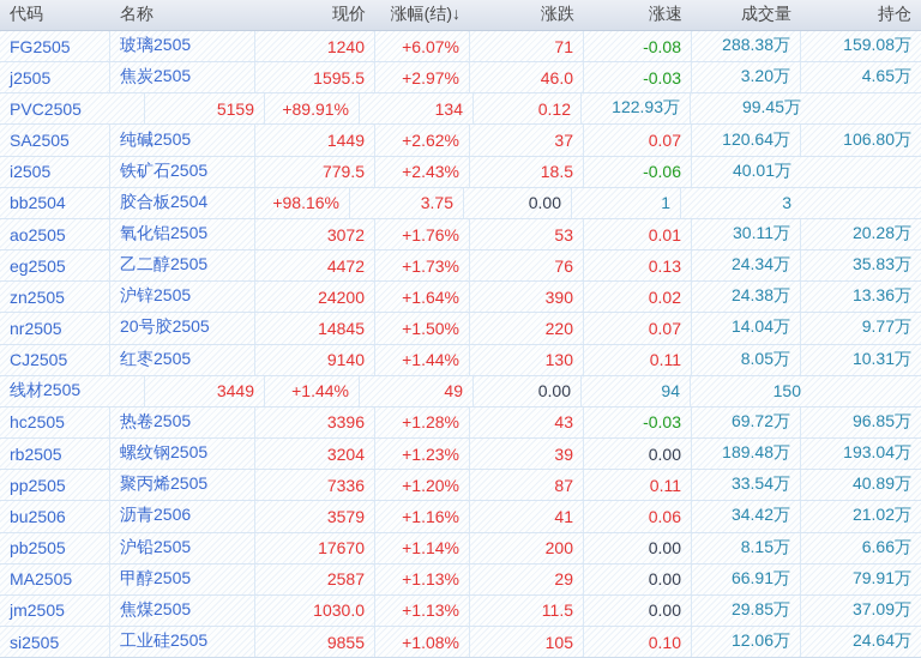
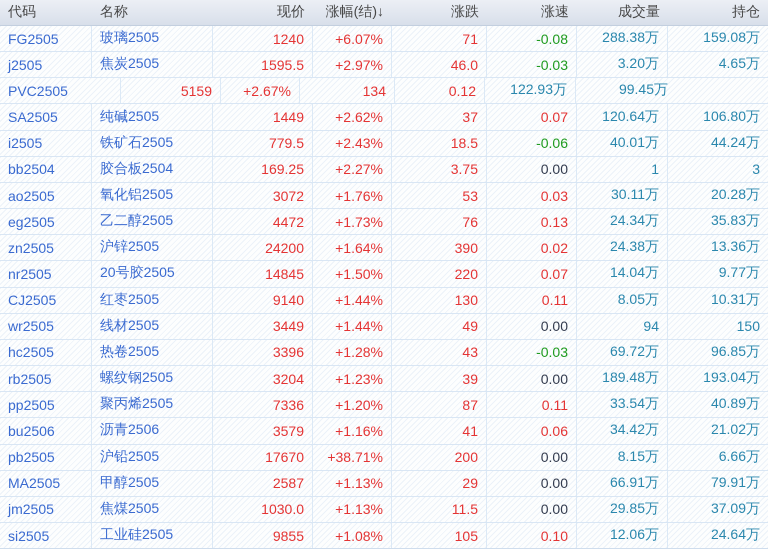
  代码
  名称
  现价
  涨幅(结)↓
  涨跌
  涨速
  成交量
  持仓
  FG2505
  玻璃2505
  1240
  +6.07%
  71
  -0.08
  288.38万
  159.08万
  j2505
  焦炭2505
  1595.5
  +2.97%
  46.0
  -0.03
  3.20万
  4.65万
  PVC2505
  5159
- +89.91%
+ +2.67%
  134
  0.12
  122.93万
  99.45万
  SA2505
  纯碱2505
  1449
  +2.62%
  37
  0.07
  120.64万
  106.80万
  i2505
  铁矿石2505
  779.5
  +2.43%
  18.5
  -0.06
  40.01万
+ 44.24万
  bb2504
  胶合板2504
+ 169.25
- +98.16%
+ +2.27%
  3.75
  0.00
  1
  3
  ao2505
  氧化铝2505
  3072
  +1.76%
  53
- 0.01
+ 0.03
  30.11万
  20.28万
  eg2505
  乙二醇2505
  4472
  +1.73%
  76
  0.13
  24.34万
  35.83万
  zn2505
  沪锌2505
  24200
  +1.64%
  390
  0.02
  24.38万
  13.36万
  nr2505
  20号胶2505
  14845
  +1.50%
  220
  0.07
  14.04万
  9.77万
  CJ2505
  红枣2505
  9140
  +1.44%
  130
  0.11
  8.05万
  10.31万
+ wr2505
  线材2505
  3449
  +1.44%
  49
  0.00
  94
  150
  hc2505
  热卷2505
  3396
  +1.28%
  43
  -0.03
  69.72万
  96.85万
  rb2505
  螺纹钢2505
  3204
  +1.23%
  39
  0.00
  189.48万
  193.04万
  pp2505
  聚丙烯2505
  7336
  +1.20%
  87
  0.11
  33.54万
  40.89万
  bu2506
  沥青2506
  3579
  +1.16%
  41
  0.06
  34.42万
  21.02万
  pb2505
  沪铅2505
  17670
- +1.14%
+ +38.71%
  200
  0.00
  8.15万
  6.66万
  MA2505
  甲醇2505
  2587
  +1.13%
  29
  0.00
  66.91万
  79.91万
  jm2505
  焦煤2505
  1030.0
  +1.13%
  11.5
  0.00
  29.85万
  37.09万
  si2505
  工业硅2505
  9855
  +1.08%
  105
  0.10
  12.06万
  24.64万
